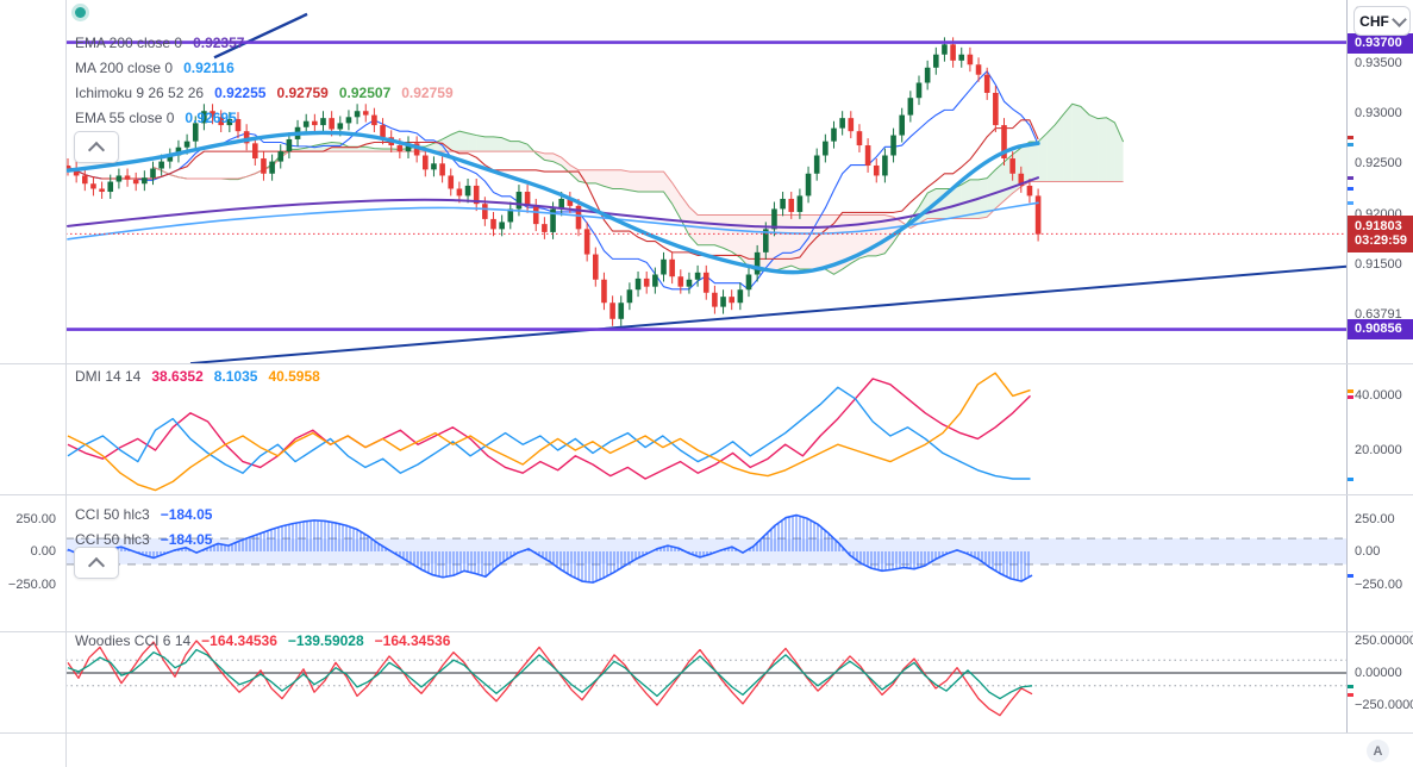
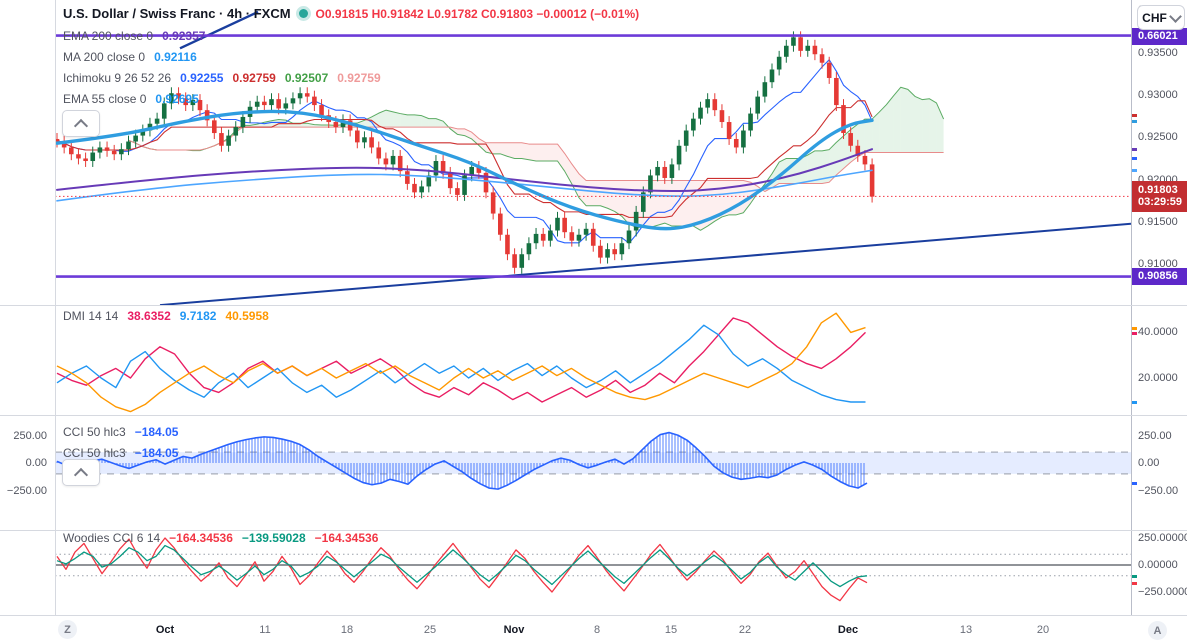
+ U.S. Dollar / Swiss Franc · 4h · FXCM
+ O0.91815 H0.91842 L0.91782 C0.91803 −0.00012 (−0.01%)
  EMA 200 close 0
  0.92357
  MA 200 close 0
  0.92116
  Ichimoku 9 26 52 26
  0.92255
  0.92759
  0.92507
  0.92759
  EMA 55 close 0
  0.92695
  DMI 14 14
  38.6352
- 8.1035
+ 9.7182
  40.5958
  CCI 50 hlc3
  −184.05
  CCI 50 hlc3
  −184.05
  Woodies CCI 6 14
  −164.34536
  −139.59028
  −164.34536
  0.93500
  0.93000
  0.92500
  0.91500
- 0.63791
+ 0.91000
  40.0000
  20.0000
  250.00
  0.00
  −250.00
  250.0000
  0.00000
  −250.000
- 0.93700
+ 0.66021
  0.91803
  03:29:59
  0.90856
  CHF
+ Z
+ Oct
+ 11
+ 18
+ 25
+ Nov
+ 8
+ 15
+ 22
+ Dec
+ 13
+ 20
  A
  250.00
  0.00
  −250.00
